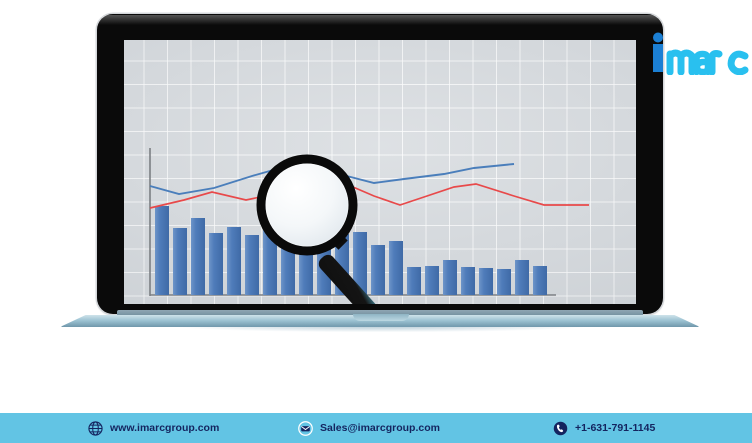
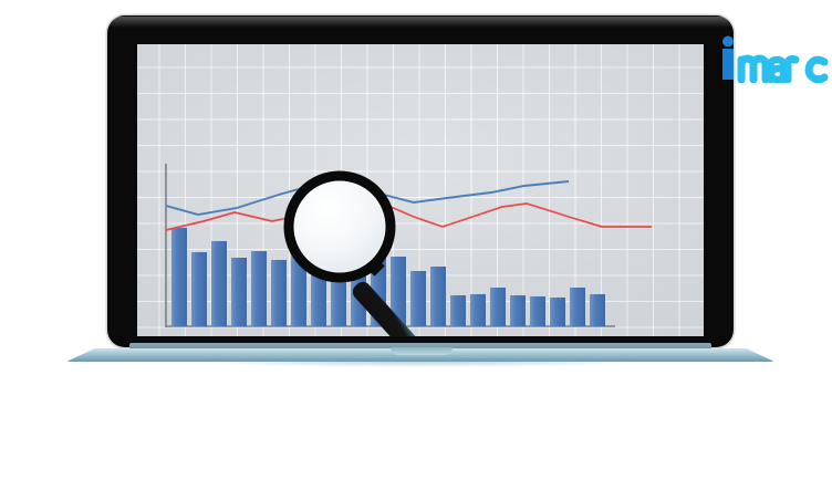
- www.imarcgroup.com
- Sales@imarcgroup.com
- +1-631-791-1145
